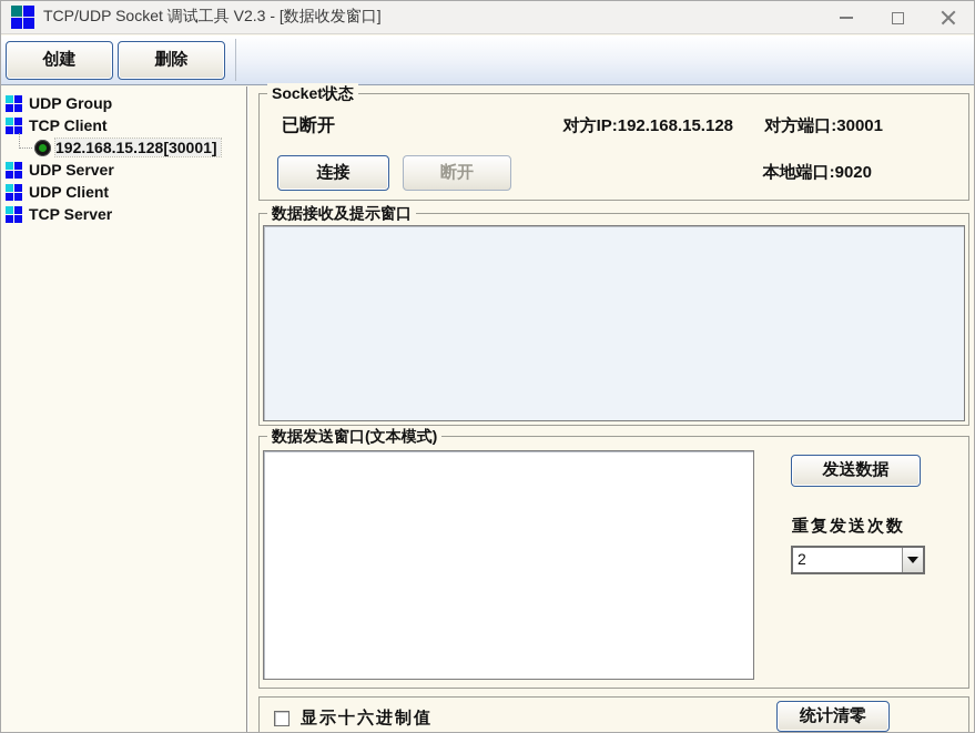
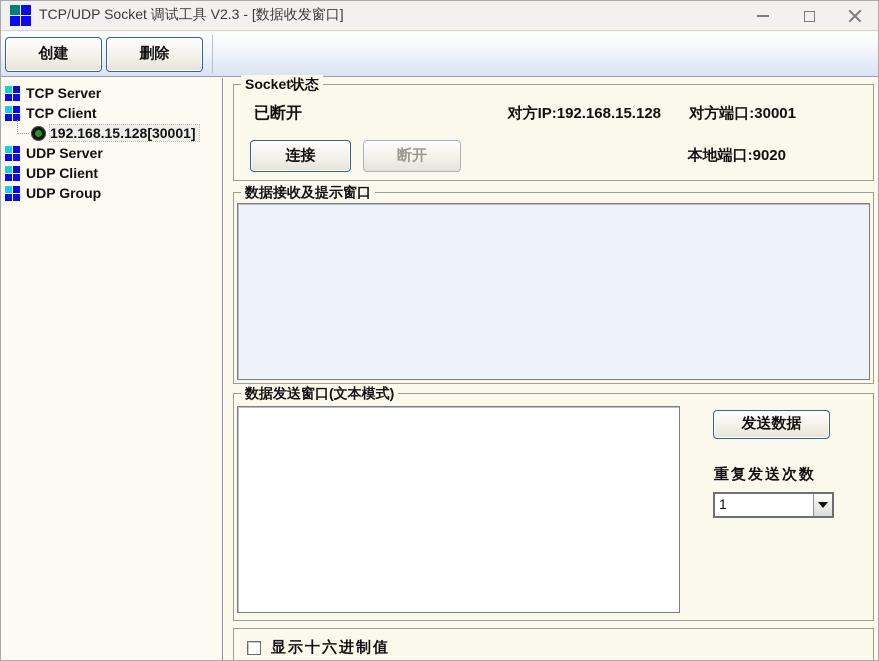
  TCP/UDP Socket 调试工具 V2.3 - [数据收发窗口]
  创建
  删除
- UDP Group
+ TCP Server
  TCP Client
  192.168.15.128[30001]
  UDP Server
  UDP Client
- TCP Server
+ UDP Group
  Socket状态
  已断开
  对方IP:192.168.15.128
  对方端口:30001
  本地端口:9020
  连接
  断开
  数据接收及提示窗口
  数据发送窗口(文本模式)
  发送数据
  重复发送次数
- 2
+ 1
  显示十六进制值
- 统计清零
